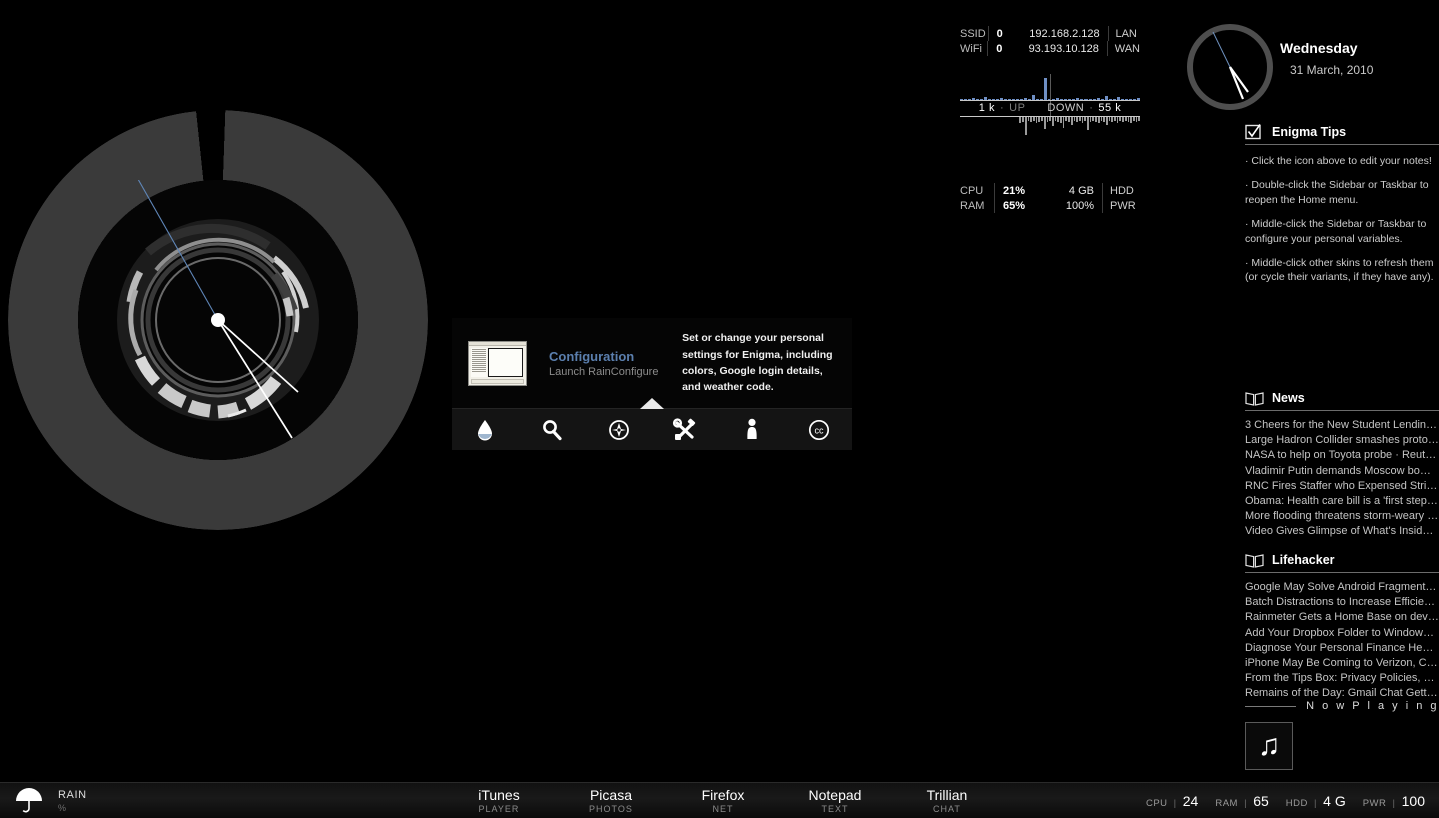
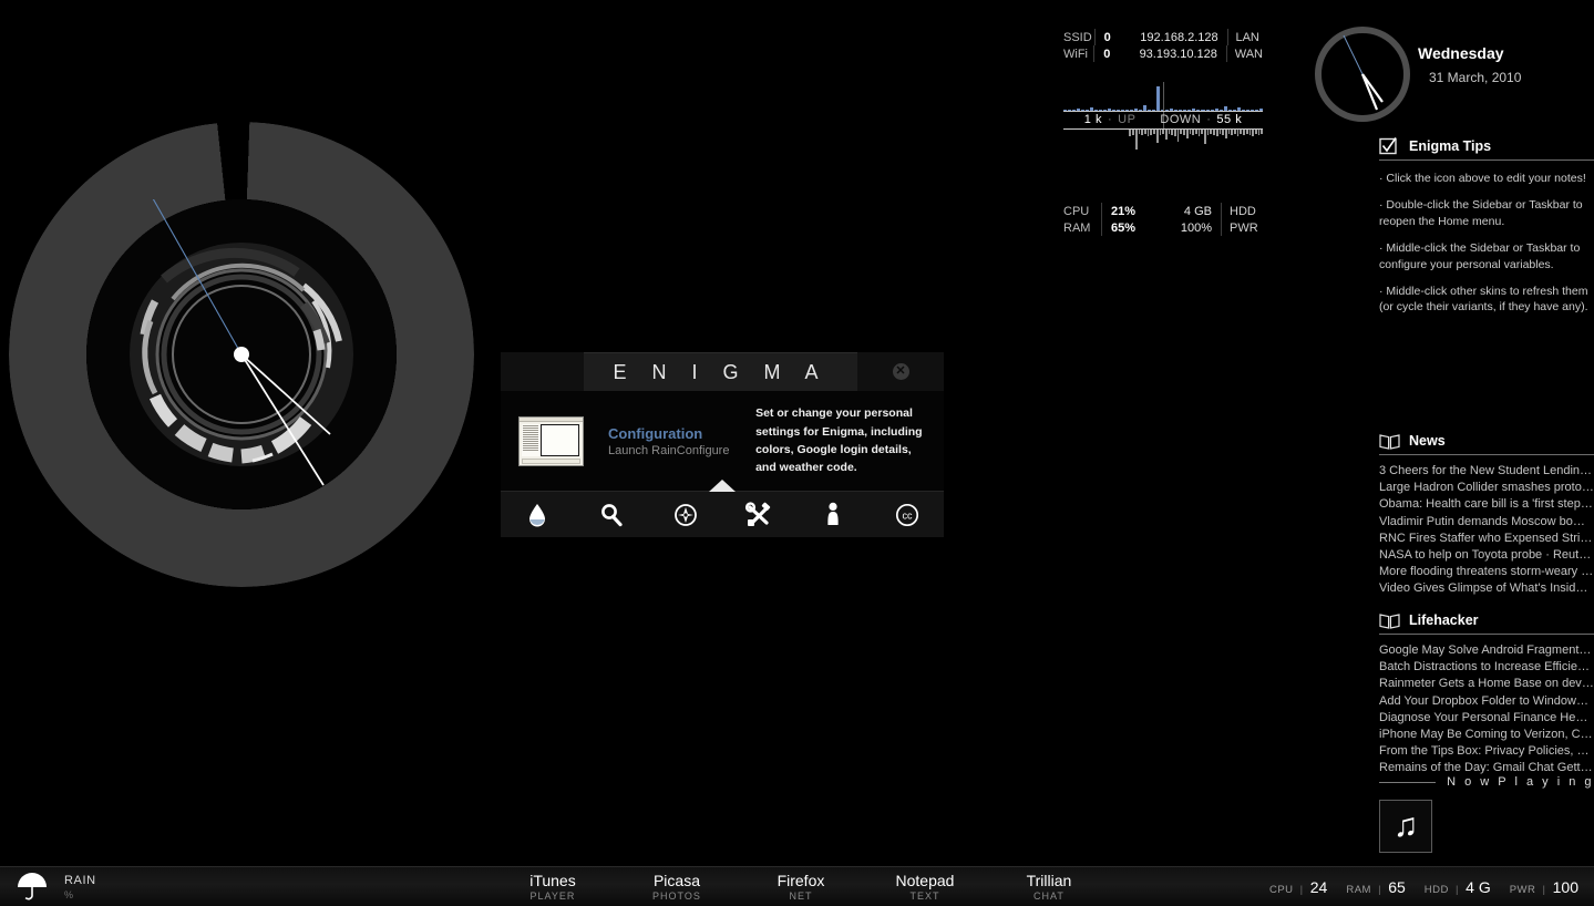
+ E N I G M A
+ ✕
  Configuration
  Launch RainConfigure
  Set or change your personal settings for Enigma, including colors, Google login details, and weather code.
  cc
  SSID
  0
  192.168.2.128
  LAN
  WiFi
  0
  93.193.10.128
  WAN
  1 k
  ·
  UP
  DOWN
  ·
  55 k
  CPU
  21%
  4 GB
  HDD
  RAM
  65%
  100%
  PWR
  Wednesday
  31 March, 2010
  Enigma Tips
  · Click the icon above to edit your notes!
  · Double-click the Sidebar or Taskbar to reopen the Home menu.
  · Middle-click the Sidebar or Taskbar to configure your personal variables.
  · Middle-click other skins to refresh them (or cycle their variants, if they have any).
  News
  3 Cheers for the New Student Lending…
  Large Hadron Collider smashes protons
- NASA to help on Toyota probe · Reuters
+ Obama: Health care bill is a 'first step'…
  Vladimir Putin demands Moscow bombi
  RNC Fires Staffer who Expensed Strip
- Obama: Health care bill is a 'first step'…
+ NASA to help on Toyota probe · Reuters
  More flooding threatens storm-weary E
  Video Gives Glimpse of What's Inside iP
  Lifehacker
  Google May Solve Android Fragmentati
  Batch Distractions to Increase Efficienc
  Rainmeter Gets a Home Base on devia
  Add Your Dropbox Folder to Windows 7
  Diagnose Your Personal Finance Health
  iPhone May Be Coming to Verizon, Cou
  From the Tips Box: Privacy Policies, Fr
  Remains of the Day: Gmail Chat Gettin
  N o w P l a y i n g
  ♫
  RAIN
  %
  iTunes
  PLAYER
  Picasa
  PHOTOS
  Firefox
  NET
  Notepad
  TEXT
  Trillian
  CHAT
  CPU | 24
  RAM | 65
  HDD | 4 G
  PWR | 100
